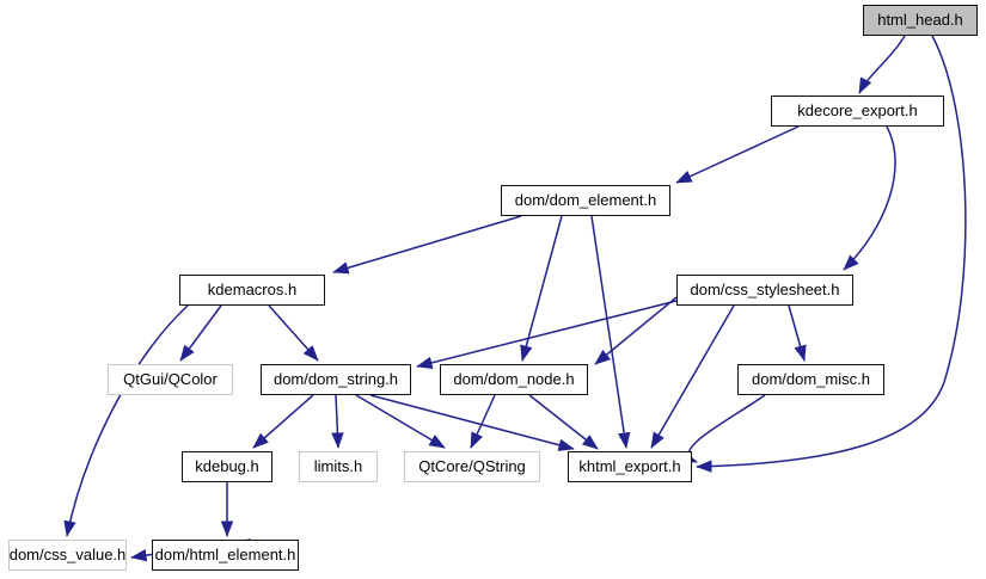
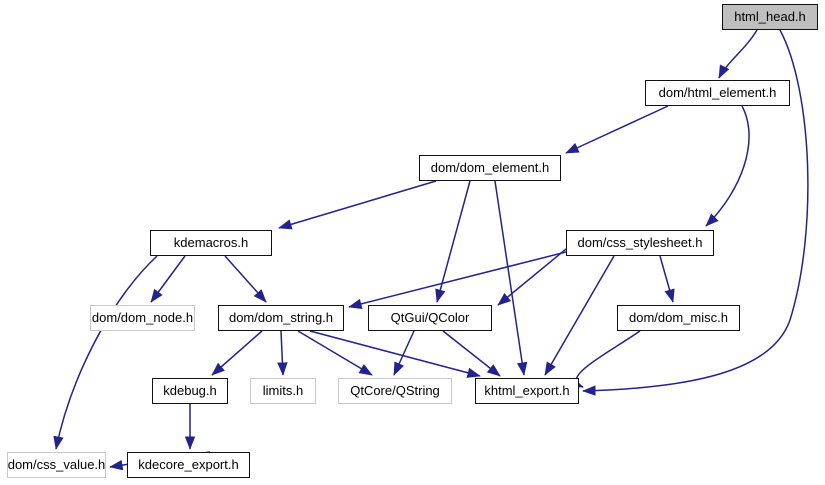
  html_head.h
- kdecore_export.h
+ dom/html_element.h
  dom/dom_element.h
  kdemacros.h
  dom/css_stylesheet.h
- QtGui/QColor
+ dom/dom_node.h
  dom/dom_string.h
- dom/dom_node.h
+ QtGui/QColor
  dom/dom_misc.h
  kdebug.h
  limits.h
  QtCore/QString
  khtml_export.h
  dom/css_value.h
- dom/html_element.h
+ kdecore_export.h
